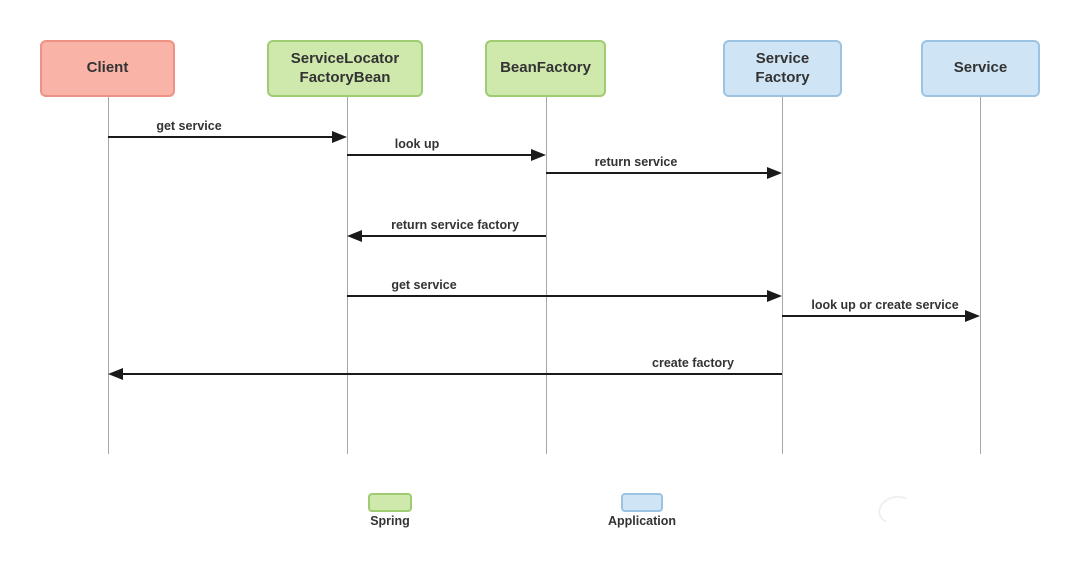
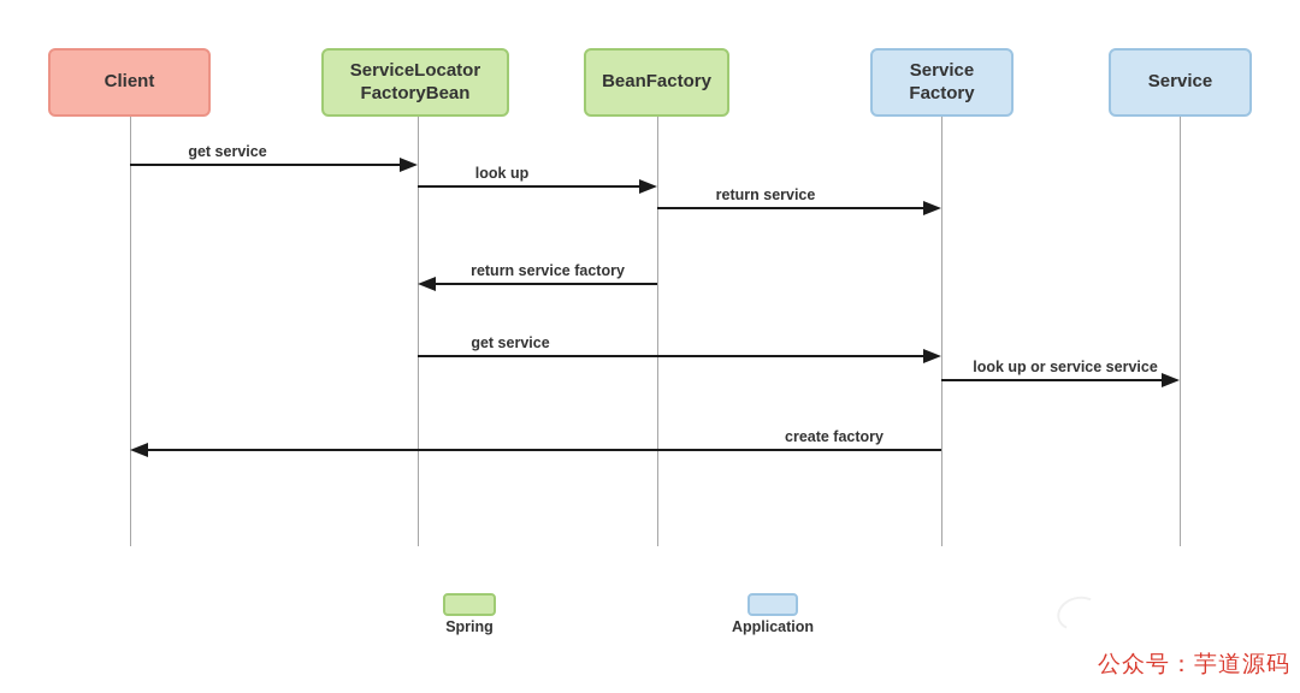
  Client
  ServiceLocator
  FactoryBean
  BeanFactory
  Service
  Factory
  Service
  get service
  look up
  return service
  return service factory
  get service
- look up or create service
+ look up or service service
  create factory
  Spring
  Application
+ 公众号：芋道源码
